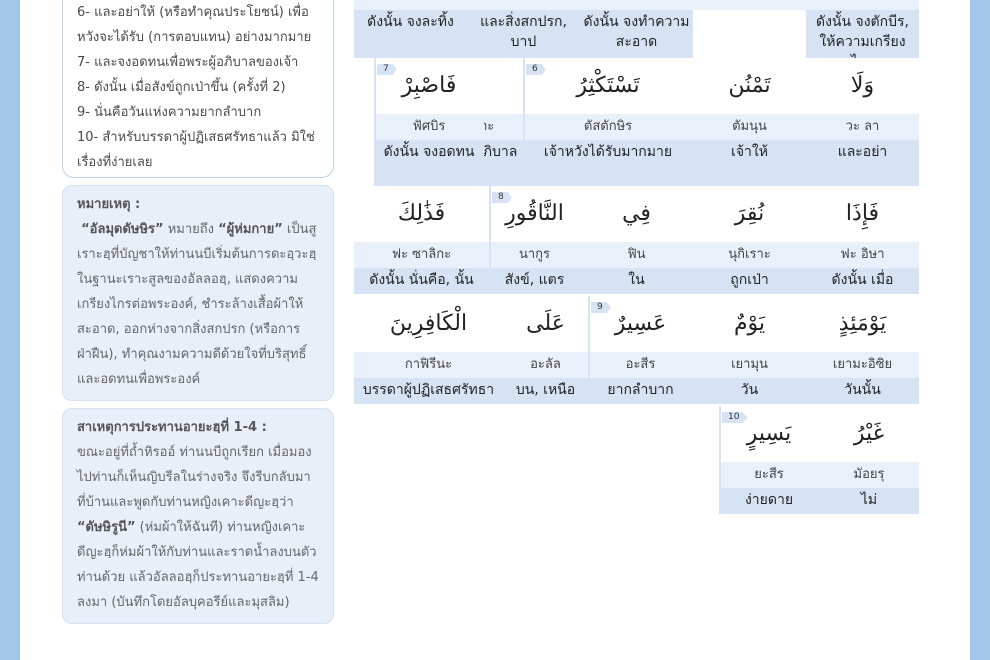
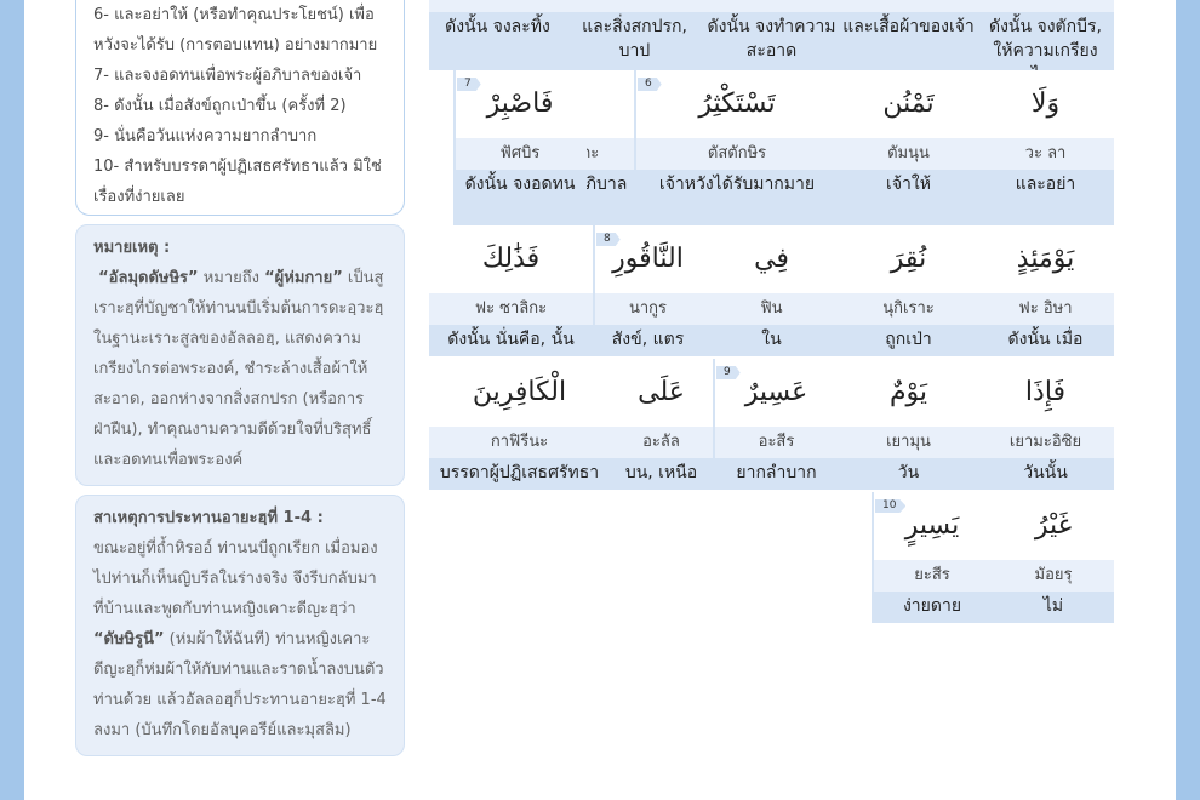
  6- และอย่าให้ (หรือทำคุณประโยชน์) เพื่อหวังจะได้รับ (การตอบแทน) อย่างมากมาย
  7- และจงอดทนเพื่อพระผู้อภิบาลของเจ้า
  8- ดังนั้น เมื่อสังข์ถูกเป่าขึ้น (ครั้งที่ 2)
  9- นั่นคือวันแห่งความยากลำบาก
  10- สำหรับบรรดาผู้ปฏิเสธศรัทธาแล้ว มิใช่เรื่องที่ง่ายเลย
  หมายเหตุ :
  “อัลมุดดัษษิร” หมายถึง “ผู้ห่มกาย” เป็นสูเราะฮฺที่บัญชาให้ท่านนบีเริ่มต้นการดะอฺวะฮฺในฐานะเราะสูลของอัลลอฮฺ, แสดงความเกรียงไกรต่อพระองค์, ชำระล้างเสื้อผ้าให้สะอาด, ออกห่างจากสิ่งสกปรก (หรือการฝ่าฝืน), ทำคุณงามความดีด้วยใจที่บริสุทธิ์และอดทนเพื่อพระองค์
  สาเหตุการประทานอายะฮฺที่ 1-4 :
  ขณะอยู่ที่ถ้ำหิรออ์ ท่านนบีถูกเรียก เมื่อมองไปท่านก็เห็นญิบรีลในร่างจริง จึงรีบกลับมาที่บ้านและพูดกับท่านหญิงเคาะดีญะฮฺว่า “ดัษษิรูนี” (ห่มผ้าให้ฉันที) ท่านหญิงเคาะดีญะฮฺก็ห่มผ้าให้กับท่านและราดน้ำลงบนตัวท่านด้วย แล้วอัลลอฮฺก็ประทานอายะฮฺที่ 1-4 ลงมา (บันทึกโดยอัลบุคอรีย์และมุสลิม)
  ดังนั้น จงตักบีร, ให้ความเกรียง
+ และเสื้อผ้าของเจ้า
  ดังนั้น จงทำความสะอาด
  และสิ่งสกปรก, บาป
  ดังนั้น จงละทิ้ง
  وَلَا
  วะ ลา
  และอย่า
  تَمْنُن
  ตัมนุน
  เจ้าให้
  6
  تَسْتَكْثِرُ
  ตัสตักษิร
  เจ้าหวังได้รับมากมาย
  7
  فَاصْبِرْ
  ฟัศบิร
  ดังนั้น จงอดทน
- فَإِذَا
+ يَوْمَئِذٍ
  ฟะ อิษา
  ดังนั้น เมื่อ
  نُقِرَ
  นุกิเราะ
  ถูกเป่า
  فِي
  ฟิน
  ใน
  8
  النَّاقُورِ
  นากูร
  สังข์, แตร
  فَذَٰلِكَ
  ฟะ ซาลิกะ
  ดังนั้น นั่นคือ, นั้น
- يَوْمَئِذٍ
+ فَإِذَا
  เยามะอิซิย
  วันนั้น
  يَوْمٌ
  เยามุน
  วัน
  9
  عَسِيرٌ
  อะสีร
  ยากลำบาก
  عَلَى
  อะลัล
  บน, เหนือ
  الْكَافِرِينَ
  กาฟิรีนะ
  บรรดาผู้ปฏิเสธศรัทธา
  غَيْرُ
  มัอยรุ
  ไม่
  10
  يَسِيرٍ
  ยะสีร
  ง่ายดาย
